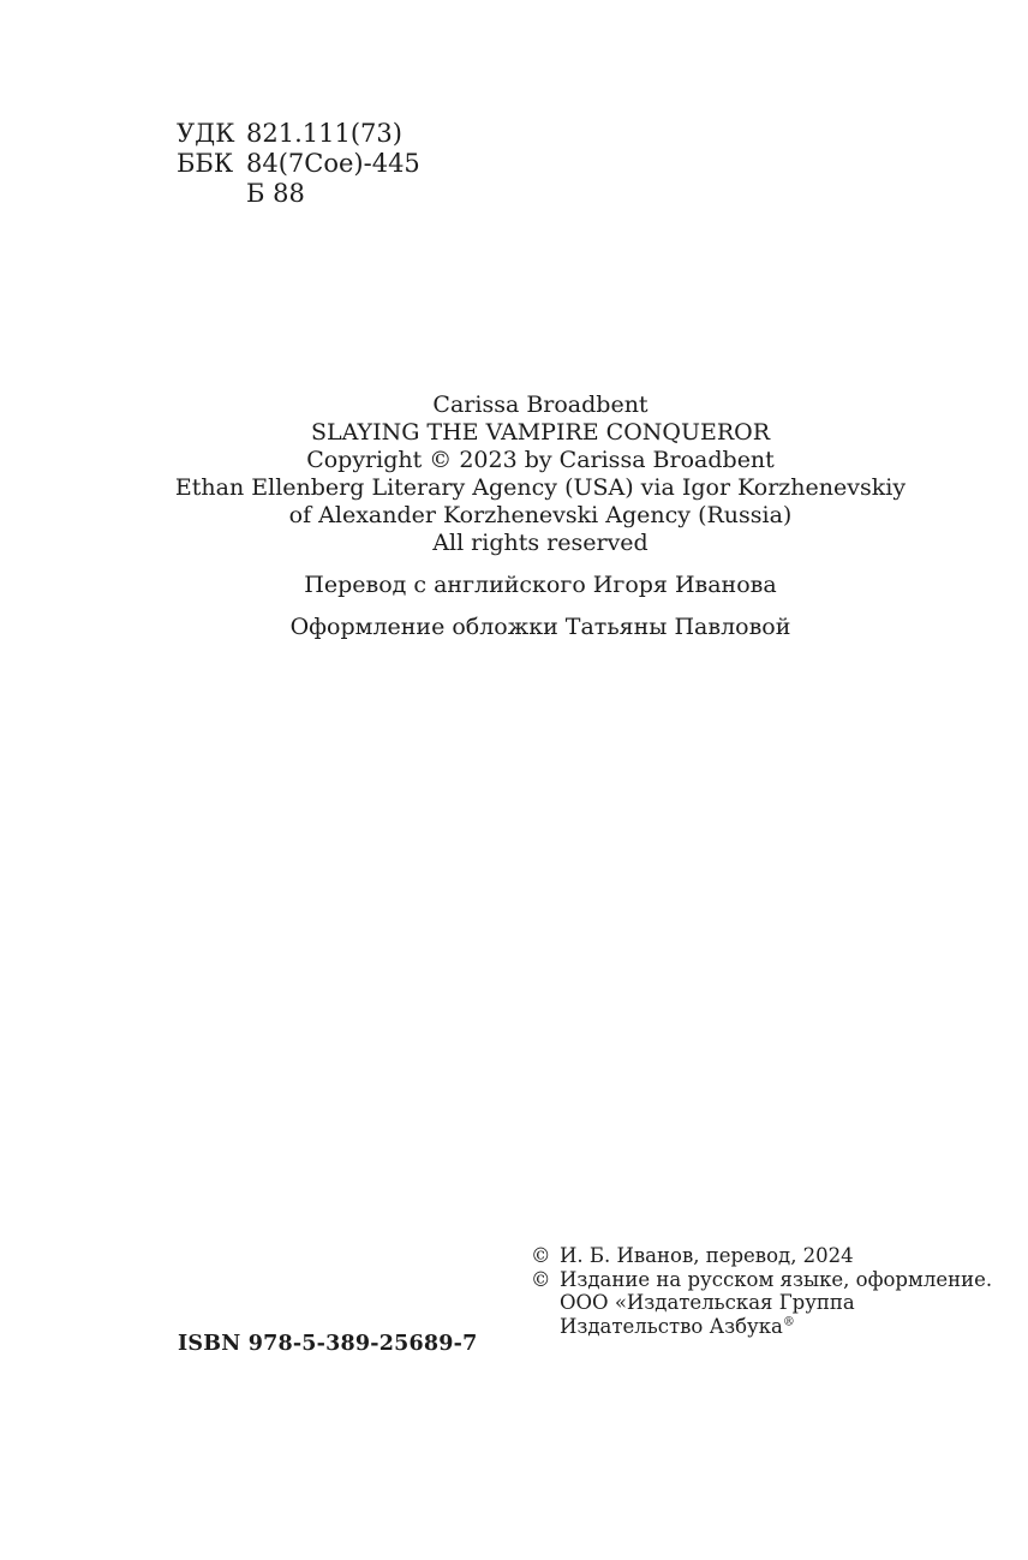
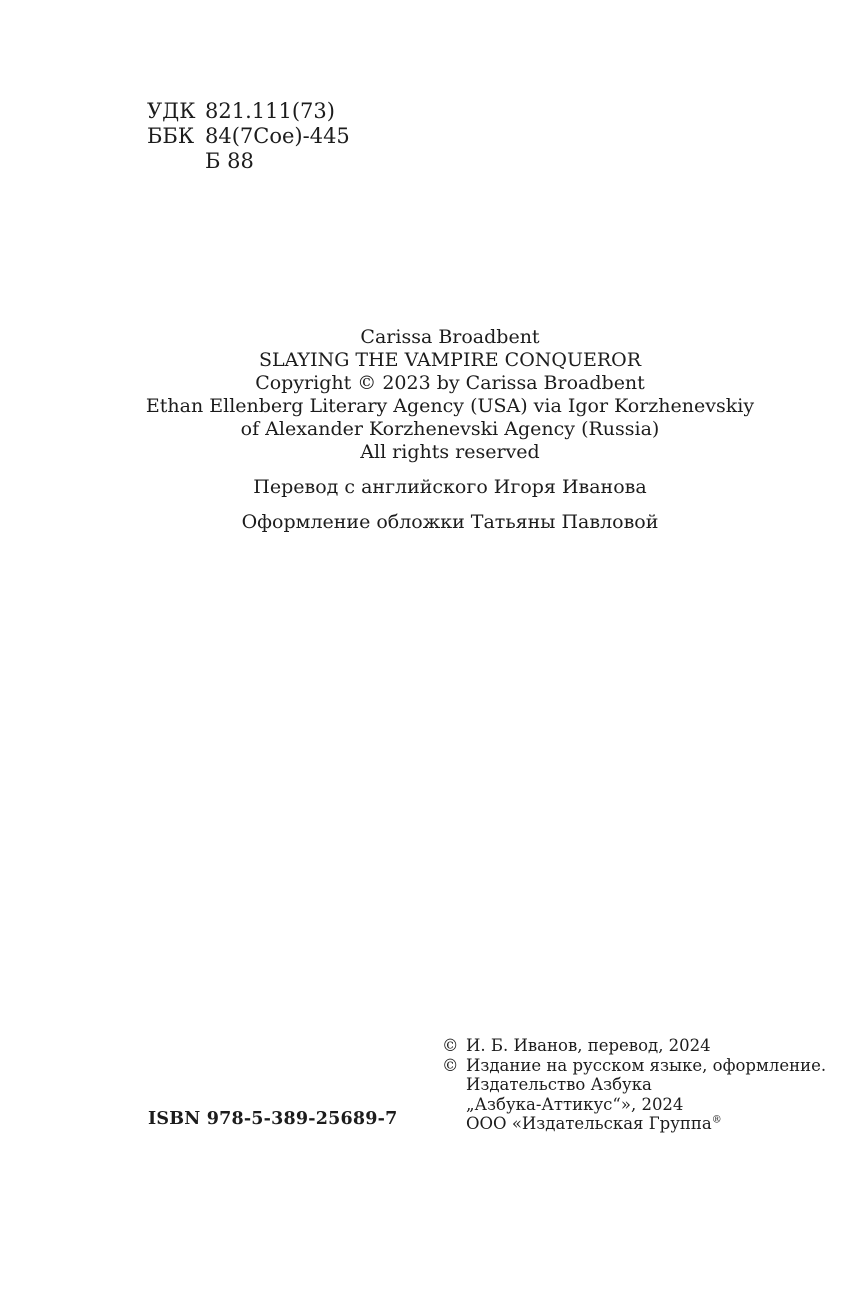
  УДК
  821.111(73)
  ББК
  84(7Сое)-445
  Б 88
  Carissa Broadbent
  SLAYING THE VAMPIRE CONQUEROR
  Copyright © 2023 by Carissa Broadbent
  Ethan Ellenberg Literary Agency (USA) via Igor Korzhenevskiy
  of Alexander Korzhenevski Agency (Russia)
  All rights reserved
  Перевод с английского Игоря Иванова
  Оформление обложки Татьяны Павловой
  ©
  И. Б. Иванов, перевод, 2024
  ©
  Издание на русском языке, оформление.
- ООО «Издательская Группа
+ Издательство Азбука
+ „Азбука-Аттикус“», 2024
- Издательство Азбука®
+ ООО «Издательская Группа®
  ISBN 978-5-389-25689-7
